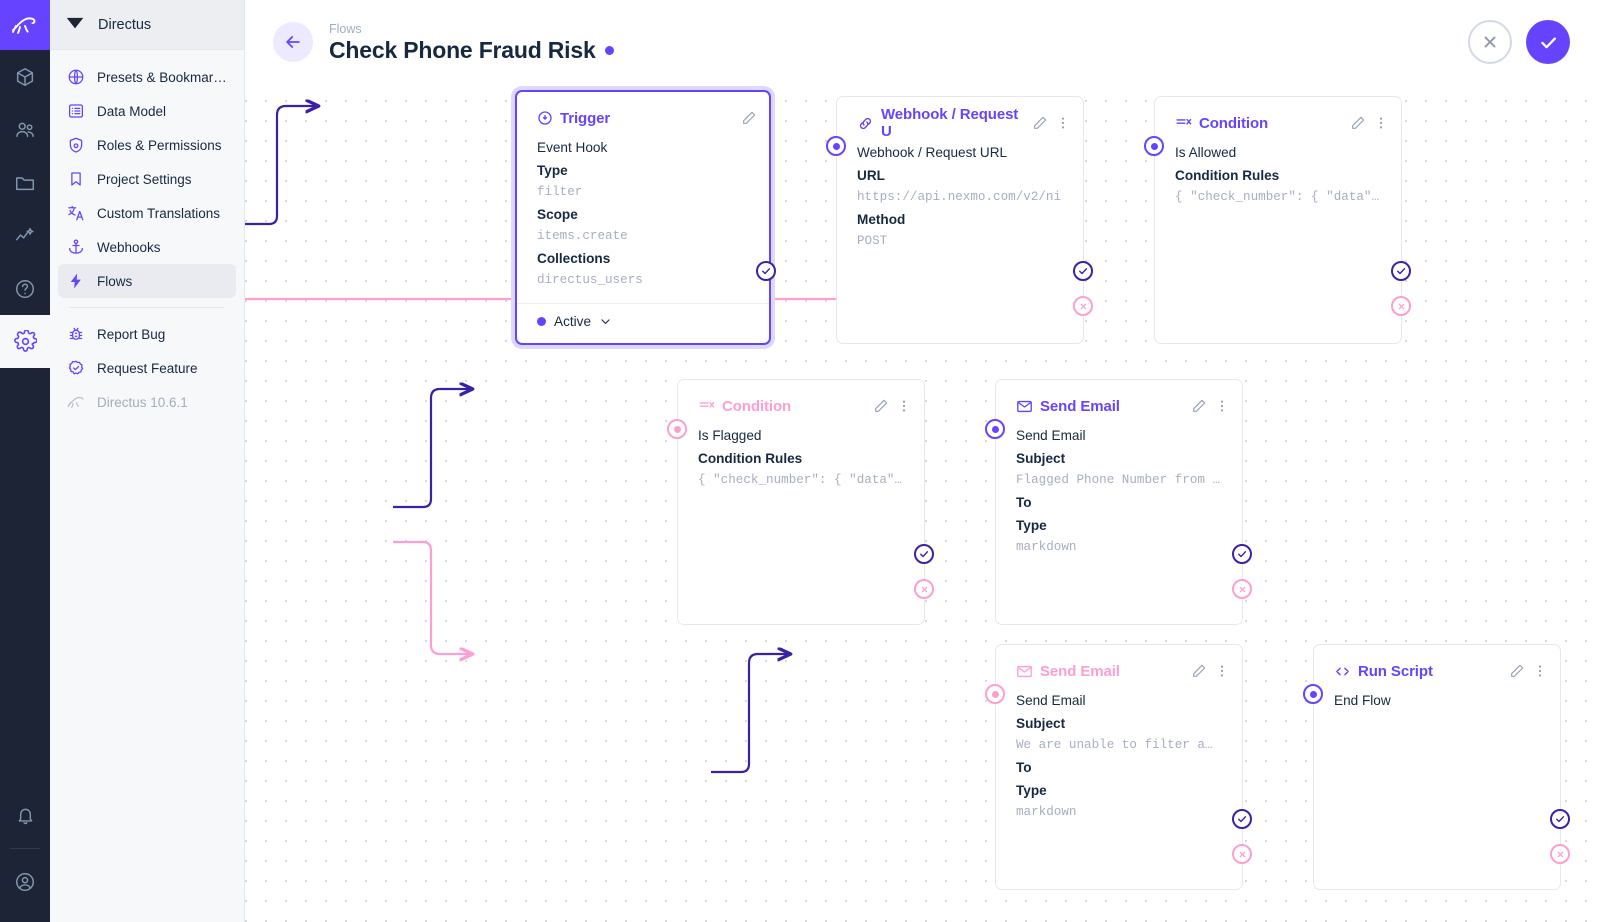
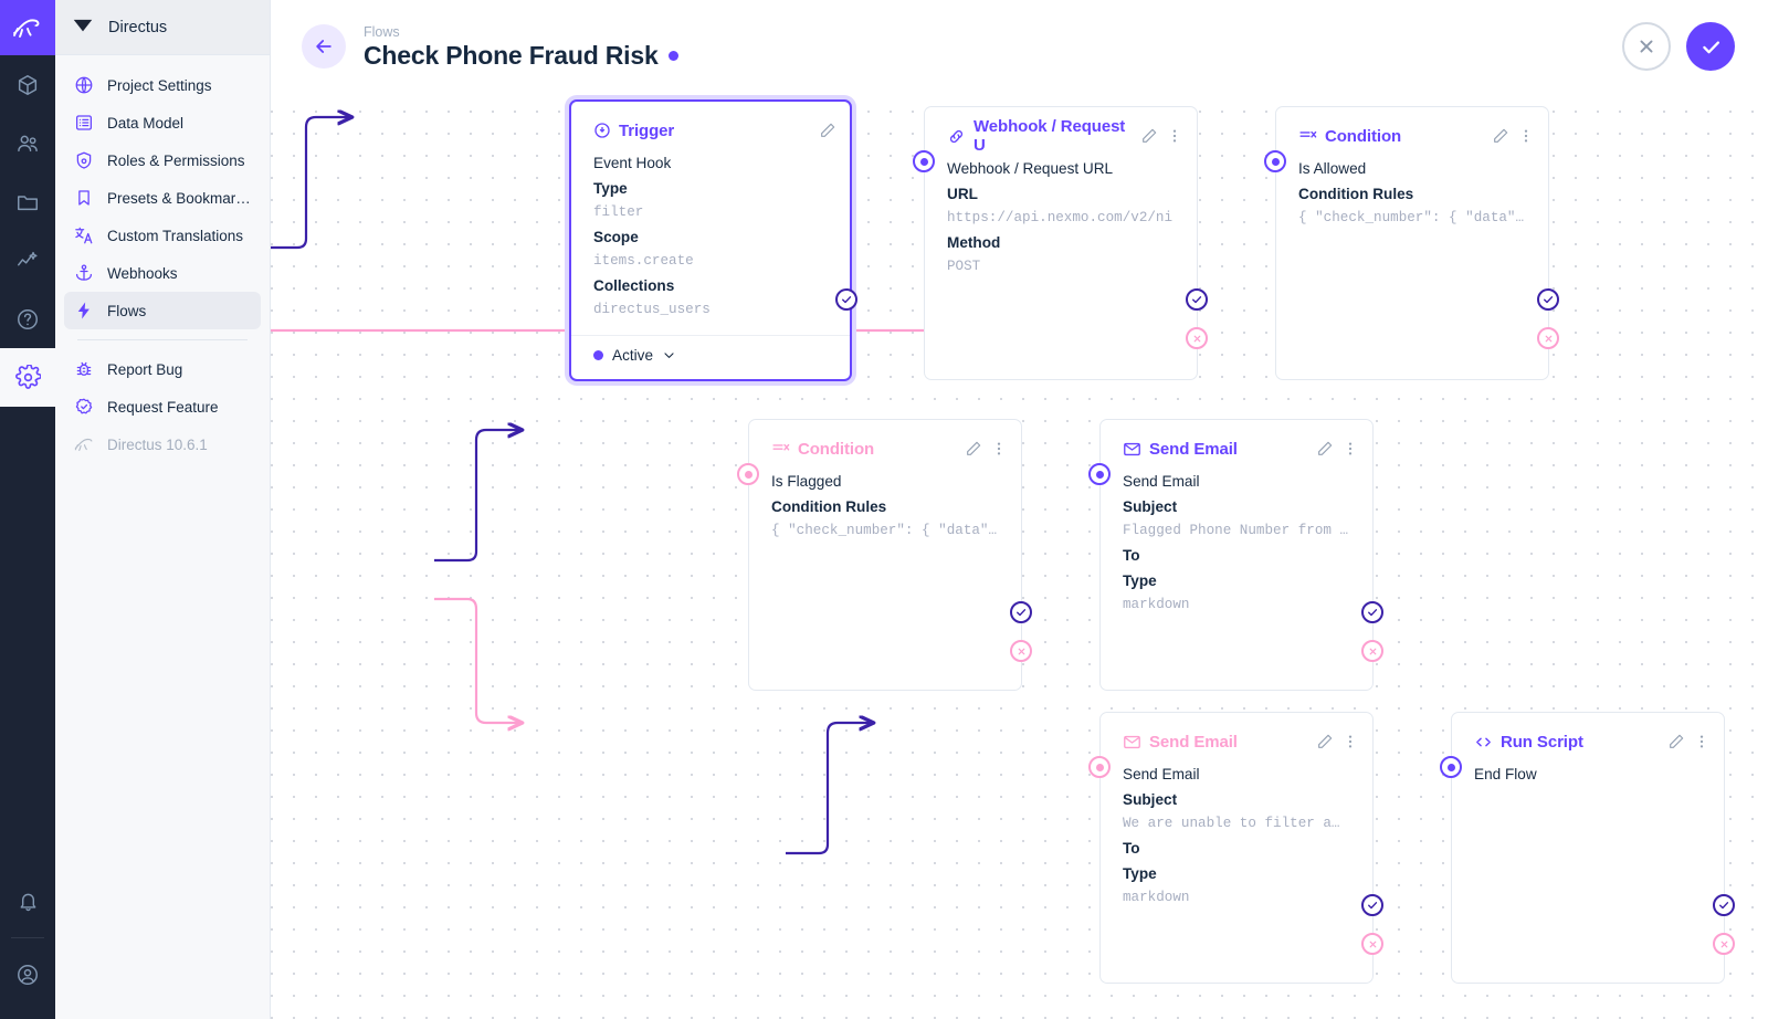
  Directus
- Presets & Bookmar…
+ Project Settings
  Data Model
  Roles & Permissions
- Project Settings
+ Presets & Bookmar…
  Custom Translations
  Webhooks
  Flows
  Report Bug
  Request Feature
  Directus 10.6.1
  Trigger
  Event Hook
  Type
  filter
  Scope
  items.create
  Collections
  directus_users
  Active
  Webhook / Request U
  Webhook / Request URL
  URL
  https://api.nexmo.com/v2/ni
  Method
  POST
  Condition
  Is Allowed
  Condition Rules
  { "check_number": { "data"…
  Condition
  Is Flagged
  Condition Rules
  { "check_number": { "data"…
  Send Email
  Send Email
  Subject
  Flagged Phone Number from …
  To
  Type
  markdown
  Send Email
  Send Email
  Subject
  We are unable to filter a…
  To
  Type
  markdown
  Run Script
  End Flow
  Flows
  Check Phone Fraud Risk
